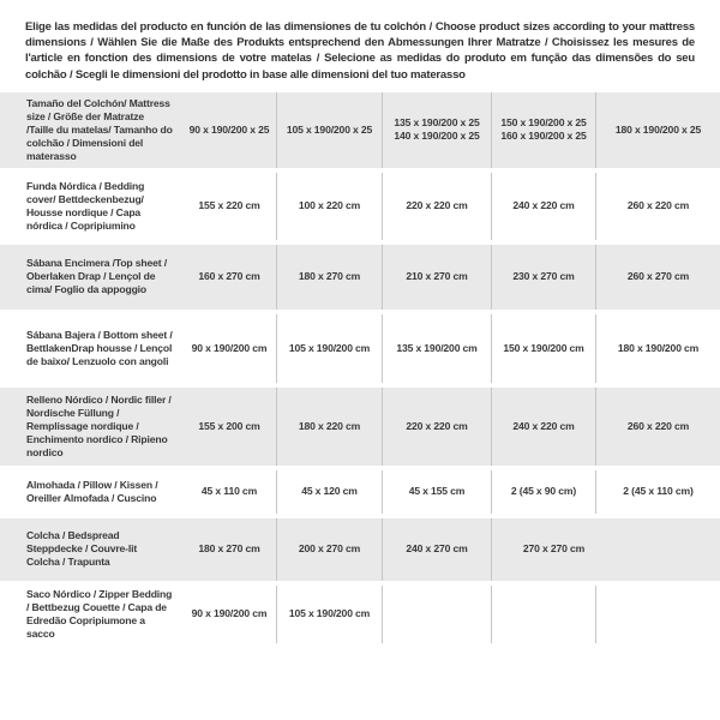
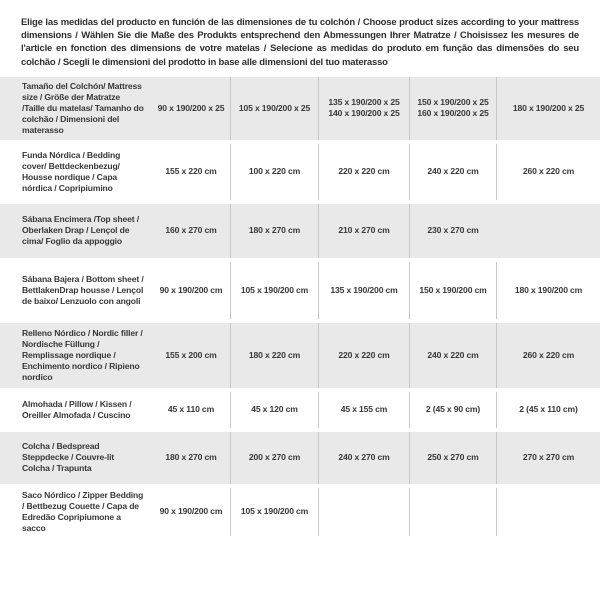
  Elige las medidas del producto en función de las dimensiones de tu colchón / Choose product sizes according to your mattress dimensions / Wählen Sie die Maße des Produkts entsprechend den Abmessungen Ihrer Matratze / Choisissez les mesures de l'article en fonction des dimensions de votre matelas / Selecione as medidas do produto em função das dimensões do seu colchão / Scegli le dimensioni del prodotto in base alle dimensioni del tuo materasso
  Tamaño del Colchón/ Mattress size / Größe der Matratze /Taille du matelas/ Tamanho do colchão / Dimensioni del materasso
  90 x 190/200 x 25
  105 x 190/200 x 25
  135 x 190/200 x 25
  140 x 190/200 x 25
  150 x 190/200 x 25
  160 x 190/200 x 25
  180 x 190/200 x 25
  Funda Nórdica / Bedding cover/ Bettdeckenbezug/ Housse nordique / Capa nórdica / Copripiumino
  155 x 220 cm
  100 x 220 cm
  220 x 220 cm
  240 x 220 cm
  260 x 220 cm
  Sábana Encimera /Top sheet / Oberlaken Drap / Lençol de cima/ Foglio da appoggio
  160 x 270 cm
  180 x 270 cm
  210 x 270 cm
  230 x 270 cm
- 260 x 270 cm
  Sábana Bajera / Bottom sheet / BettlakenDrap housse / Lençol de baixo/ Lenzuolo con angoli
  90 x 190/200 cm
  105 x 190/200 cm
  135 x 190/200 cm
  150 x 190/200 cm
  180 x 190/200 cm
  Relleno Nórdico / Nordic filler / Nordische Füllung / Remplissage nordique / Enchimento nordico / Ripieno nordico
  155 x 200 cm
  180 x 220 cm
  220 x 220 cm
  240 x 220 cm
  260 x 220 cm
  Almohada / Pillow / Kissen / Oreiller Almofada / Cuscino
  45 x 110 cm
  45 x 120 cm
  45 x 155 cm
  2 (45 x 90 cm)
  2 (45 x 110 cm)
  Colcha / Bedspread Steppdecke / Couvre-lit Colcha / Trapunta
  180 x 270 cm
  200 x 270 cm
  240 x 270 cm
+ 250 x 270 cm
  270 x 270 cm
  Saco Nórdico / Zipper Bedding / Bettbezug Couette / Capa de Edredão Copripiumone a sacco
  90 x 190/200 cm
  105 x 190/200 cm
